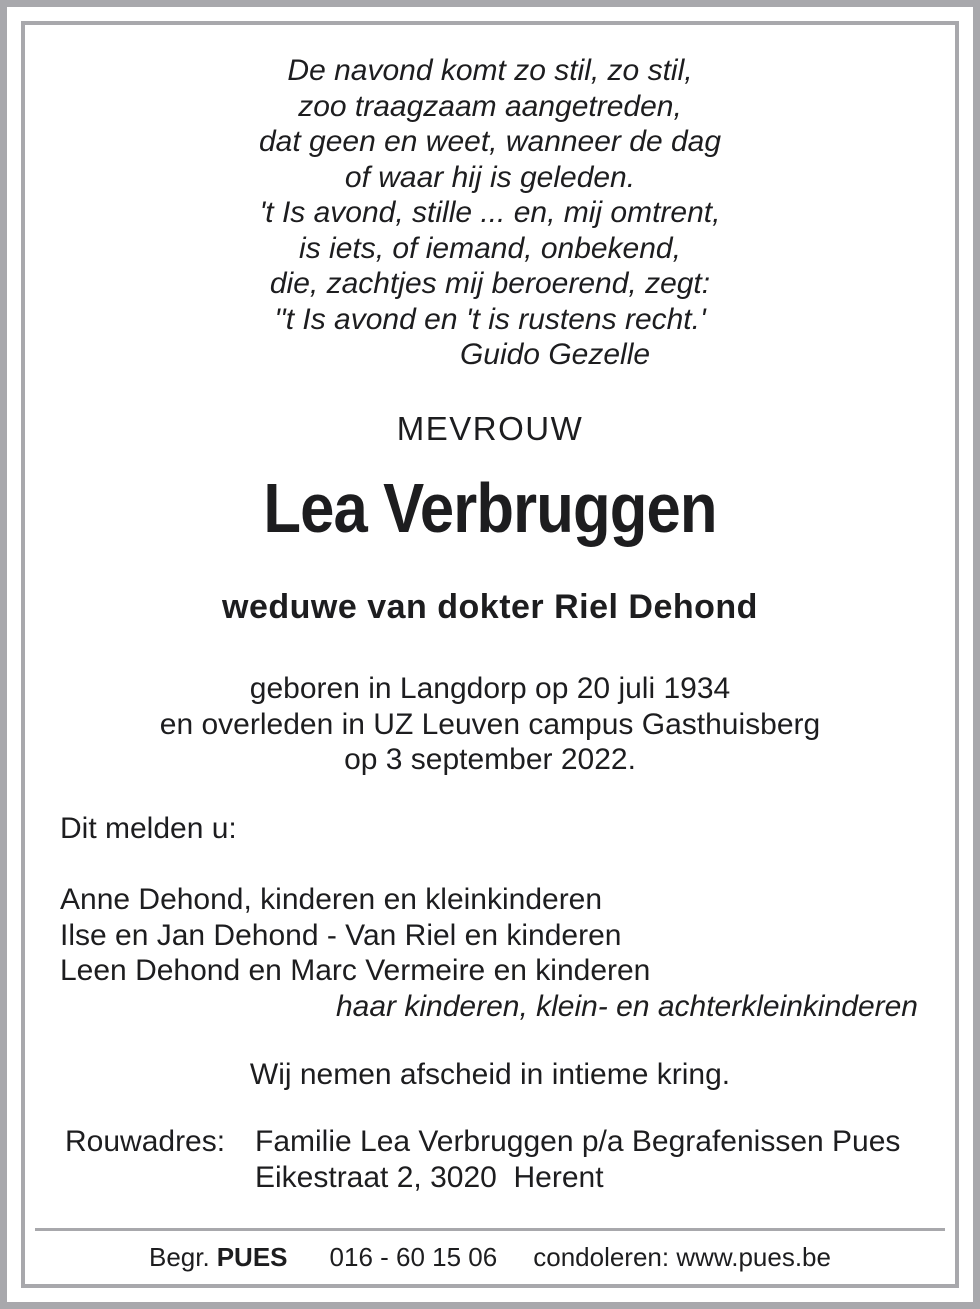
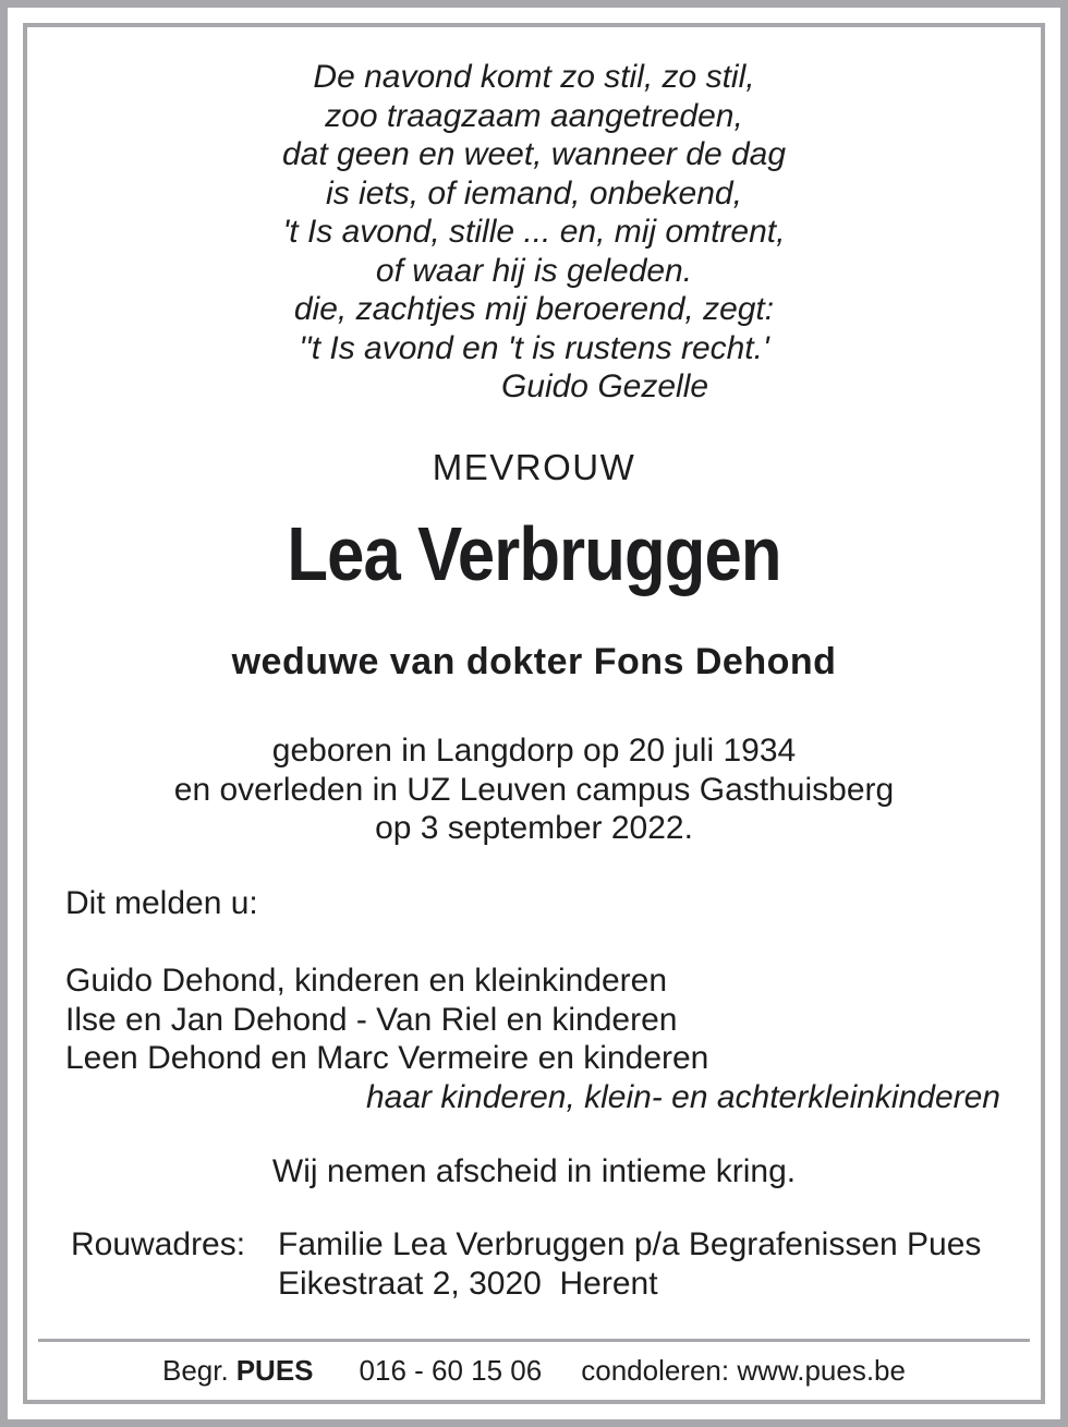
  De navond komt zo stil, zo stil,
  zoo traagzaam aangetreden,
  dat geen en weet, wanneer de dag
- of waar hij is geleden.
+ is iets, of iemand, onbekend,
  't Is avond, stille ... en, mij omtrent,
- is iets, of iemand, onbekend,
+ of waar hij is geleden.
  die, zachtjes mij beroerend, zegt:
  ''t Is avond en 't is rustens recht.'
  Guido Gezelle
  MEVROUW
  Lea Verbruggen
- weduwe van dokter Riel Dehond
+ weduwe van dokter Fons Dehond
  geboren in Langdorp op 20 juli 1934
  en overleden in UZ Leuven campus Gasthuisberg
  op 3 september 2022.
  Dit melden u:
- Anne Dehond, kinderen en kleinkinderen
+ Guido Dehond, kinderen en kleinkinderen
  Ilse en Jan Dehond - Van Riel en kinderen
  Leen Dehond en Marc Vermeire en kinderen
  haar kinderen, klein- en achterkleinkinderen
  Wij nemen afscheid in intieme kring.
  Rouwadres:
  Familie Lea Verbruggen p/a Begrafenissen Pues
  Eikestraat 2, 3020 Herent
  Begr. PUES 016 - 60 15 06 condoleren: www.pues.be
